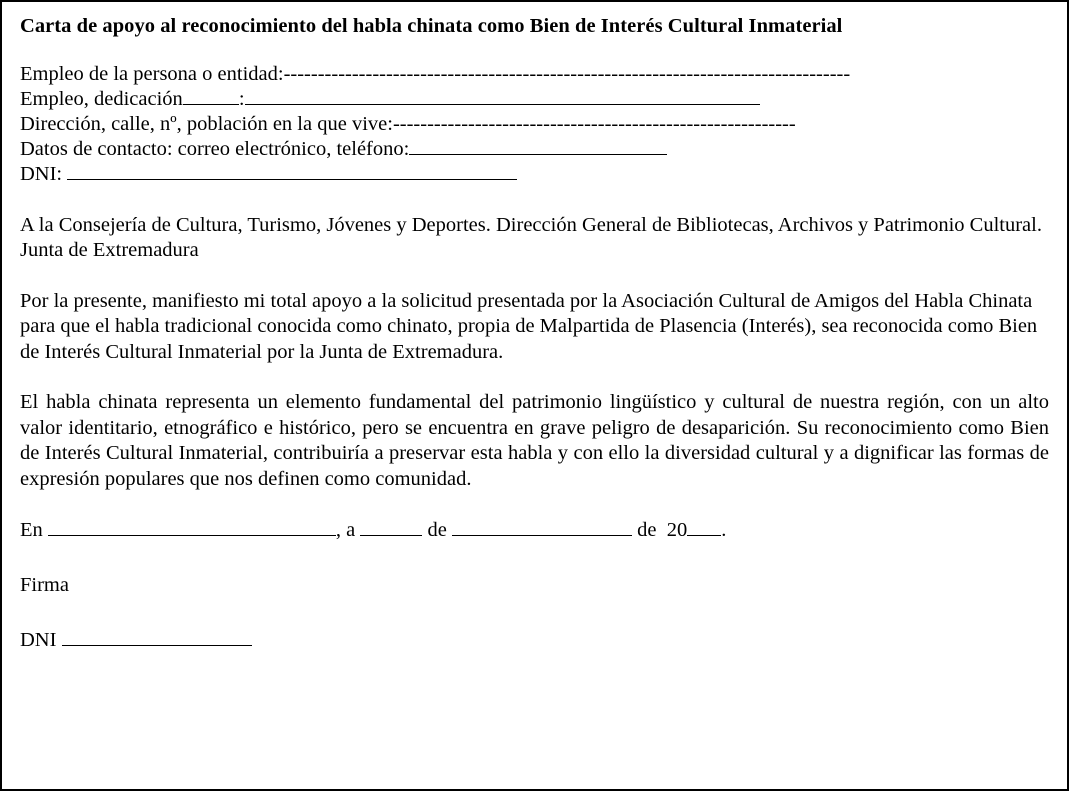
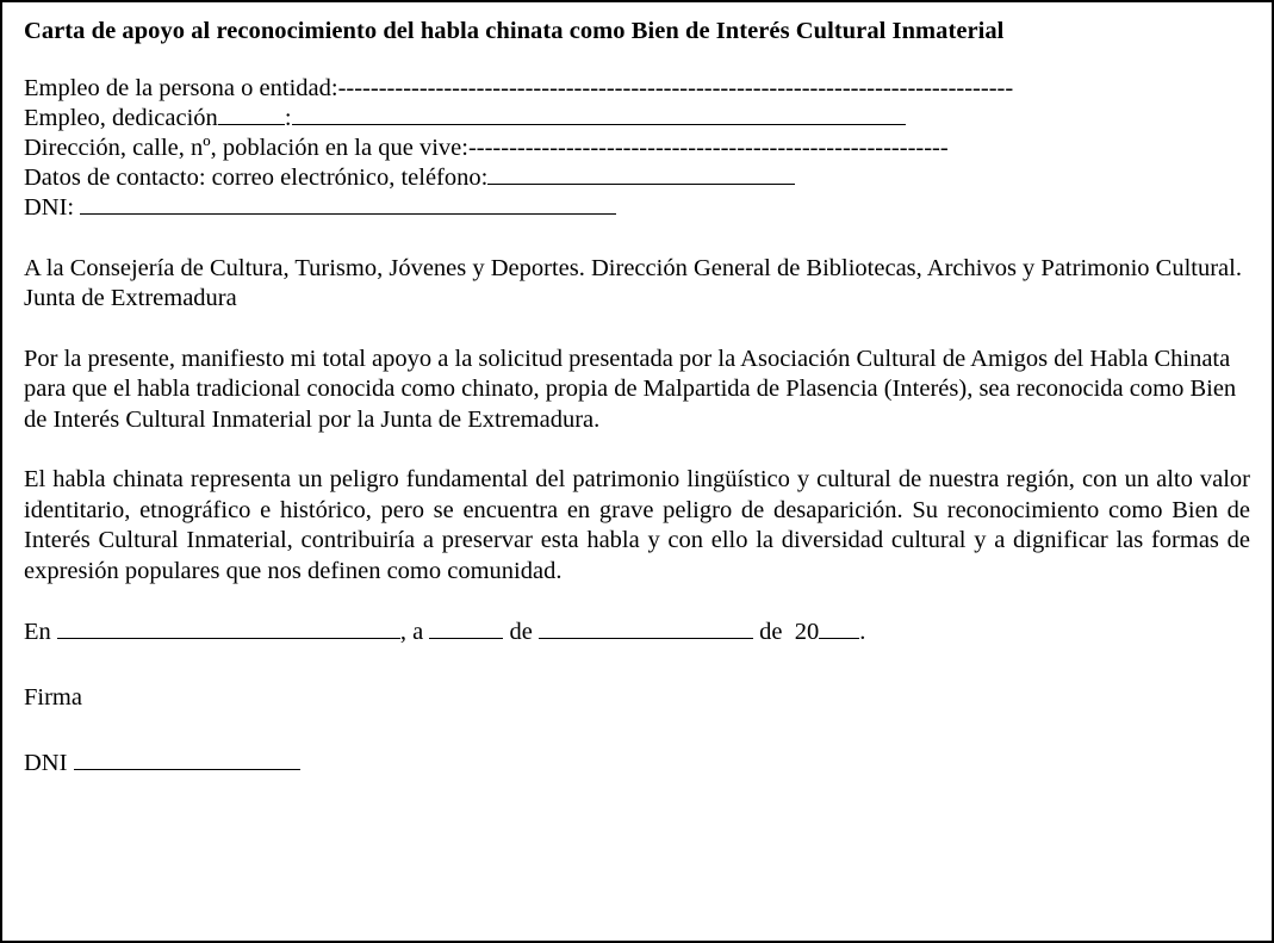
  Carta de apoyo al reconocimiento del habla chinata como Bien de Interés Cultural Inmaterial
  Empleo de la persona o entidad:-----------------------------------------------------------------------------------
  Empleo, dedicación :
  Dirección, calle, nº, población en la que vive:-----------------------------------------------------------
  Datos de contacto: correo electrónico, teléfono:
  DNI:
  A la Consejería de Cultura, Turismo, Jóvenes y Deportes. Dirección General de Bibliotecas, Archivos y Patrimonio Cultural. Junta de Extremadura
  Por la presente, manifiesto mi total apoyo a la solicitud presentada por la Asociación Cultural de Amigos del Habla Chinata para que el habla tradicional conocida como chinato, propia de Malpartida de Plasencia (Interés), sea reconocida como Bien de Interés Cultural Inmaterial por la Junta de Extremadura.
- El habla chinata representa un elemento fundamental del patrimonio lingüístico y cultural de nuestra región, con un alto valor identitario, etnográfico e histórico, pero se encuentra en grave peligro de desaparición. Su reconocimiento como Bien de Interés Cultural Inmaterial, contribuiría a preservar esta habla y con ello la diversidad cultural y a dignificar las formas de expresión populares que nos definen como comunidad.
+ El habla chinata representa un peligro fundamental del patrimonio lingüístico y cultural de nuestra región, con un alto valor identitario, etnográfico e histórico, pero se encuentra en grave peligro de desaparición. Su reconocimiento como Bien de Interés Cultural Inmaterial, contribuiría a preservar esta habla y con ello la diversidad cultural y a dignificar las formas de expresión populares que nos definen como comunidad.
  En , a de de 20 .
  Firma
  DNI
